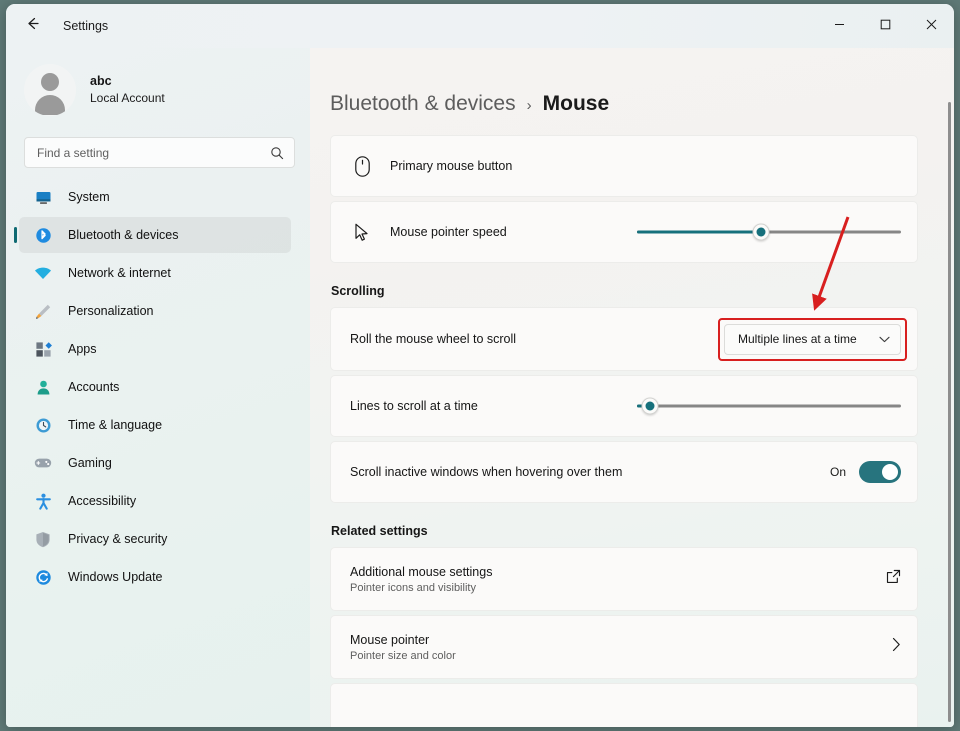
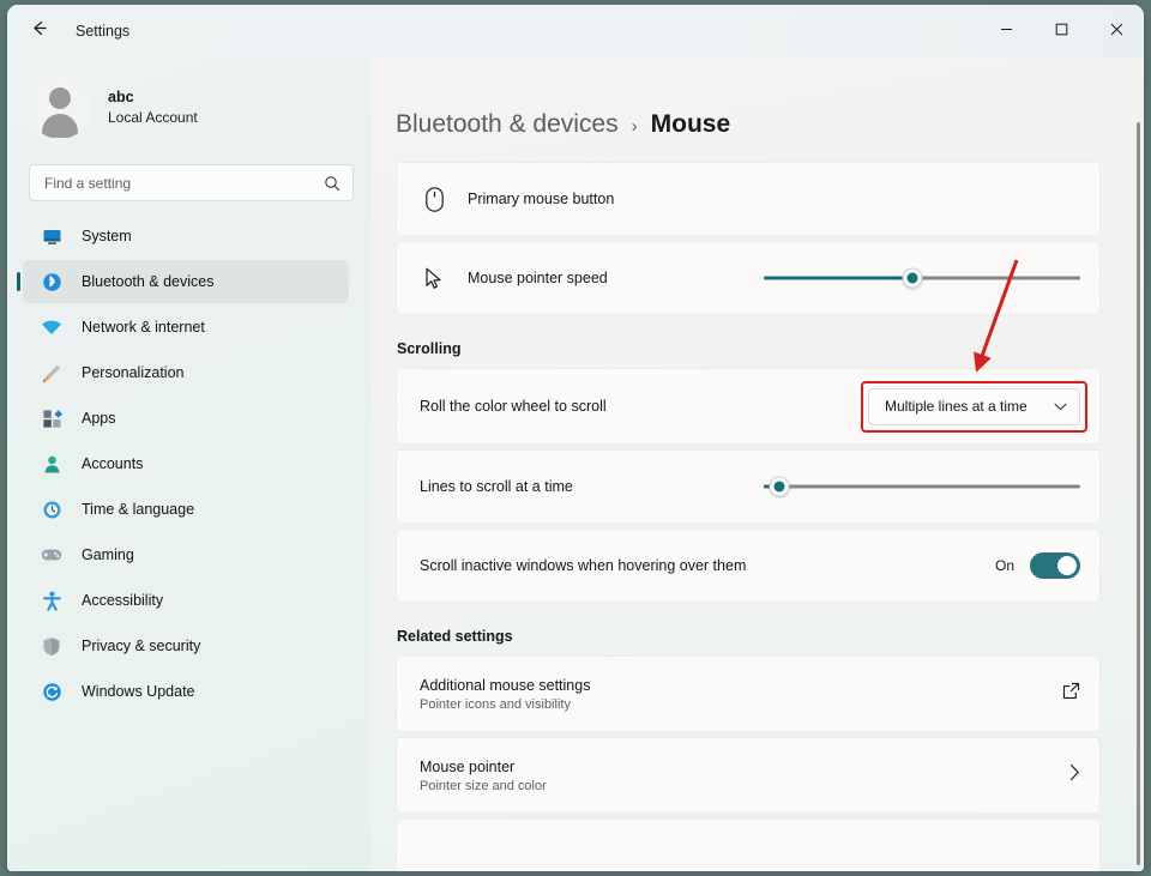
  Settings
  abc
  Local Account
  Find a setting
  System
  Bluetooth & devices
  Network & internet
  Personalization
  Apps
  Accounts
  Time & language
  Gaming
  Accessibility
  Privacy & security
  Windows Update
  Bluetooth & devices
  ›
  Mouse
  Primary mouse button
  Mouse pointer speed
  Scrolling
- Roll the mouse wheel to scroll
+ Roll the color wheel to scroll
  Multiple lines at a time
  Lines to scroll at a time
  Scroll inactive windows when hovering over them
  On
  Related settings
  Additional mouse settings
  Pointer icons and visibility
  Mouse pointer
  Pointer size and color
